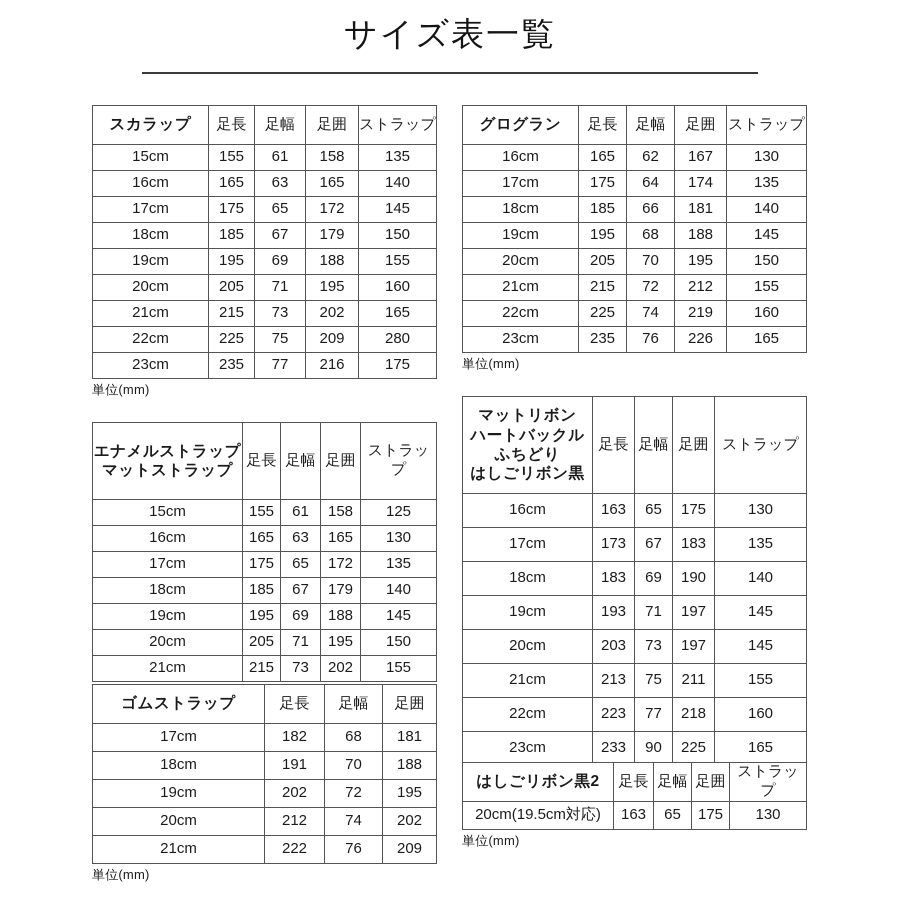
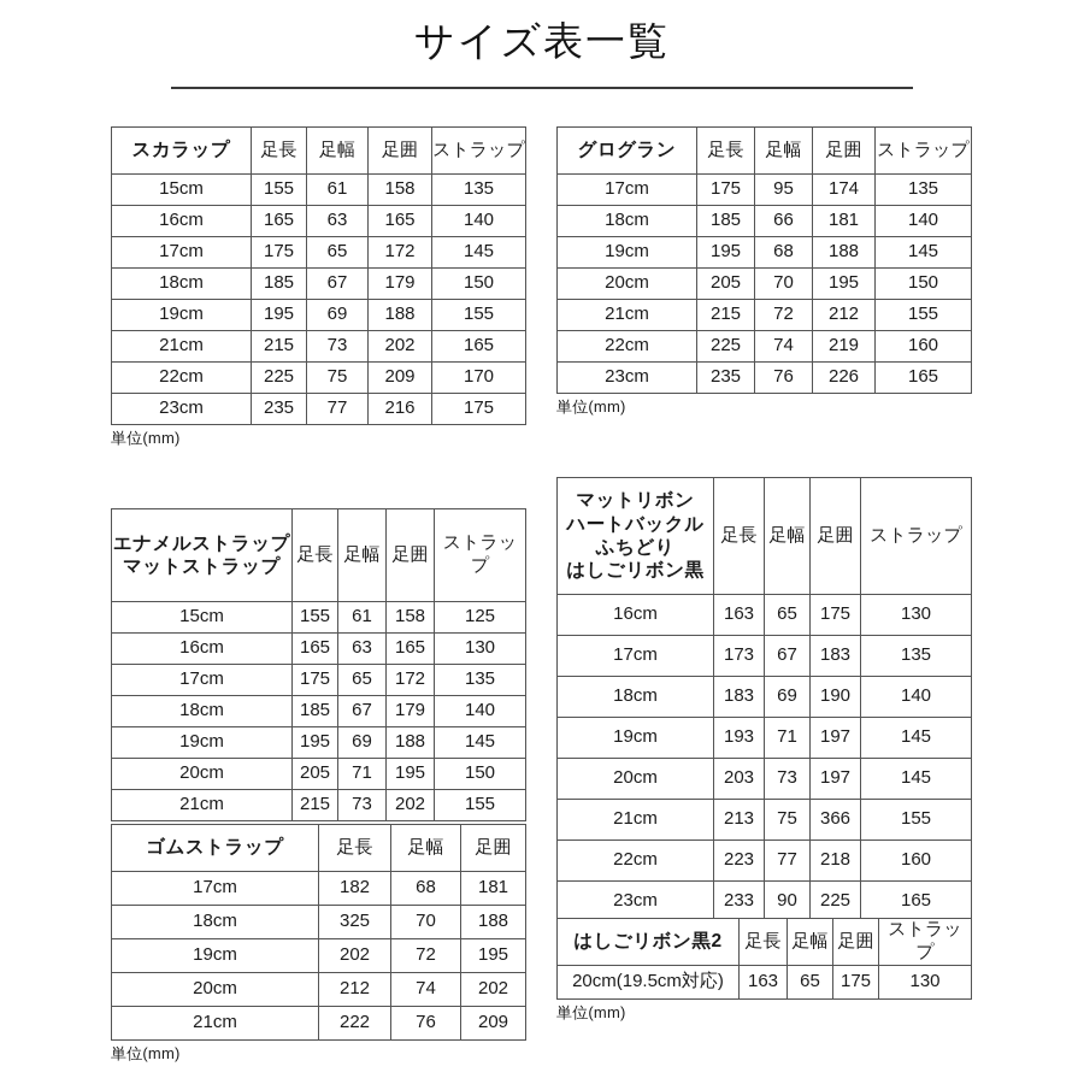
  サイズ表一覧
  スカラップ	足長	足幅	足囲	ストラップ
  15cm	155	61	158	135
  16cm	165	63	165	140
  17cm	175	65	172	145
  18cm	185	67	179	150
  19cm	195	69	188	155
- 20cm	205	71	195	160
  21cm	215	73	202	165
- 22cm	225	75	209	280
+ 22cm	225	75	209	170
  23cm	235	77	216	175
  単位(mm)
  グログラン	足長	足幅	足囲	ストラップ
- 16cm	165	62	167	130
- 17cm	175	64	174	135
+ 17cm	175	95	174	135
  18cm	185	66	181	140
  19cm	195	68	188	145
  20cm	205	70	195	150
  21cm	215	72	212	155
  22cm	225	74	219	160
  23cm	235	76	226	165
  単位(mm)
  エナメルストラップ マットストラップ	足長	足幅	足囲	ストラップ
  15cm	155	61	158	125
  16cm	165	63	165	130
  17cm	175	65	172	135
  18cm	185	67	179	140
  19cm	195	69	188	145
  20cm	205	71	195	150
  21cm	215	73	202	155
  マットリボン ハートバックル ふちどり はしごリボン黒	足長	足幅	足囲	ストラップ
  16cm	163	65	175	130
  17cm	173	67	183	135
  18cm	183	69	190	140
  19cm	193	71	197	145
  20cm	203	73	197	145
- 21cm	213	75	211	155
+ 21cm	213	75	366	155
  22cm	223	77	218	160
  23cm	233	90	225	165
  ゴムストラップ	足長	足幅	足囲
  17cm	182	68	181
- 18cm	191	70	188
+ 18cm	325	70	188
  19cm	202	72	195
  20cm	212	74	202
  21cm	222	76	209
  単位(mm)
  はしごリボン黒2	足長	足幅	足囲	ストラップ
  20cm(19.5cm対応)	163	65	175	130
  単位(mm)
